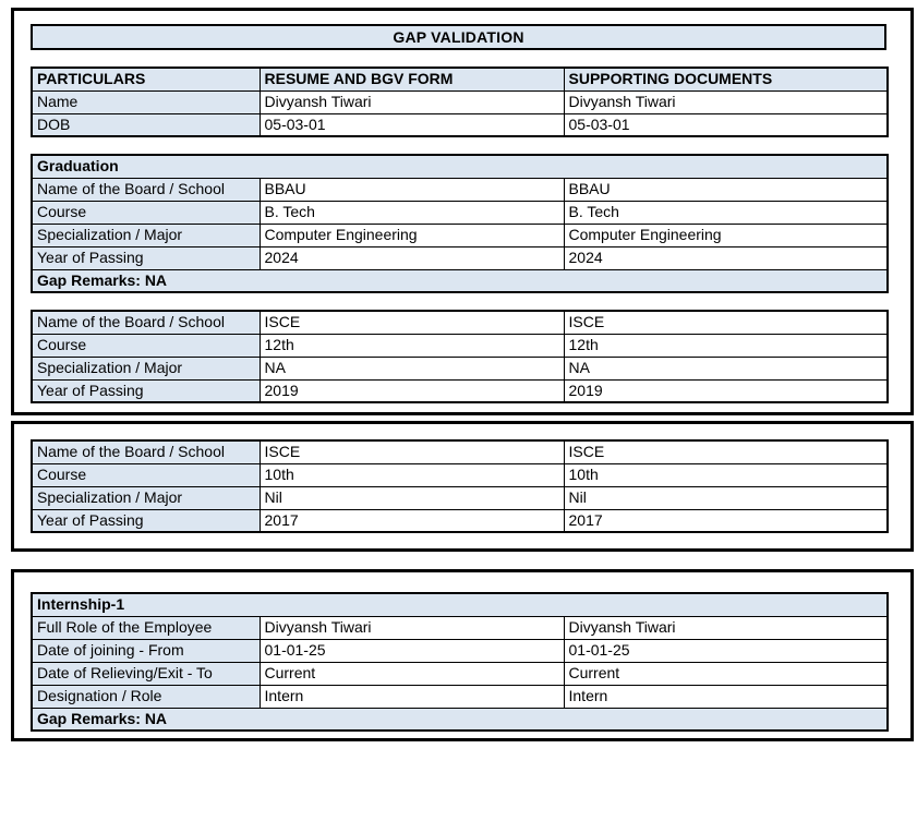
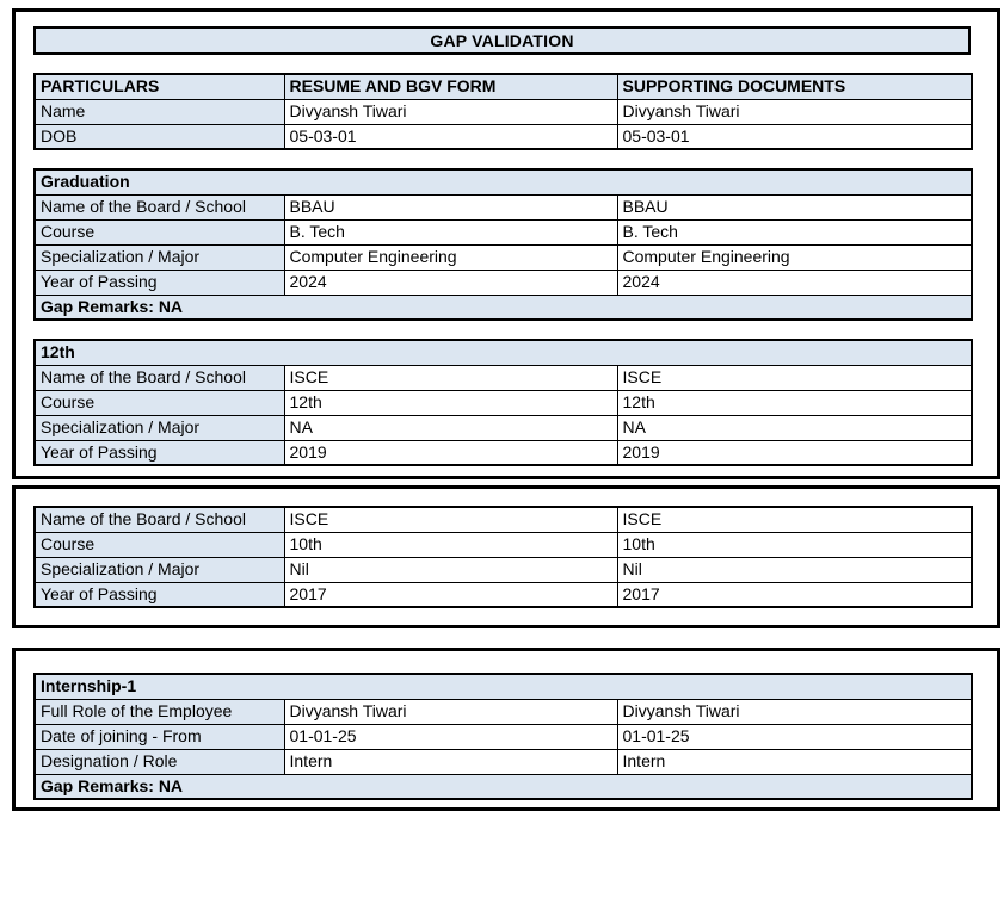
  GAP VALIDATION
  PARTICULARS	RESUME AND BGV FORM	SUPPORTING DOCUMENTS
  Name	Divyansh Tiwari	Divyansh Tiwari
  DOB	05-03-01	05-03-01
  Graduation
  Name of the Board / School	BBAU	BBAU
  Course	B. Tech	B. Tech
  Specialization / Major	Computer Engineering	Computer Engineering
  Year of Passing	2024	2024
  Gap Remarks: NA
+ 12th
  Name of the Board / School	ISCE	ISCE
  Course	12th	12th
  Specialization / Major	NA	NA
  Year of Passing	2019	2019
  Name of the Board / School	ISCE	ISCE
  Course	10th	10th
  Specialization / Major	Nil	Nil
  Year of Passing	2017	2017
  Internship-1
  Full Role of the Employee	Divyansh Tiwari	Divyansh Tiwari
  Date of joining - From	01-01-25	01-01-25
- Date of Relieving/Exit - To	Current	Current
  Designation / Role	Intern	Intern
  Gap Remarks: NA
